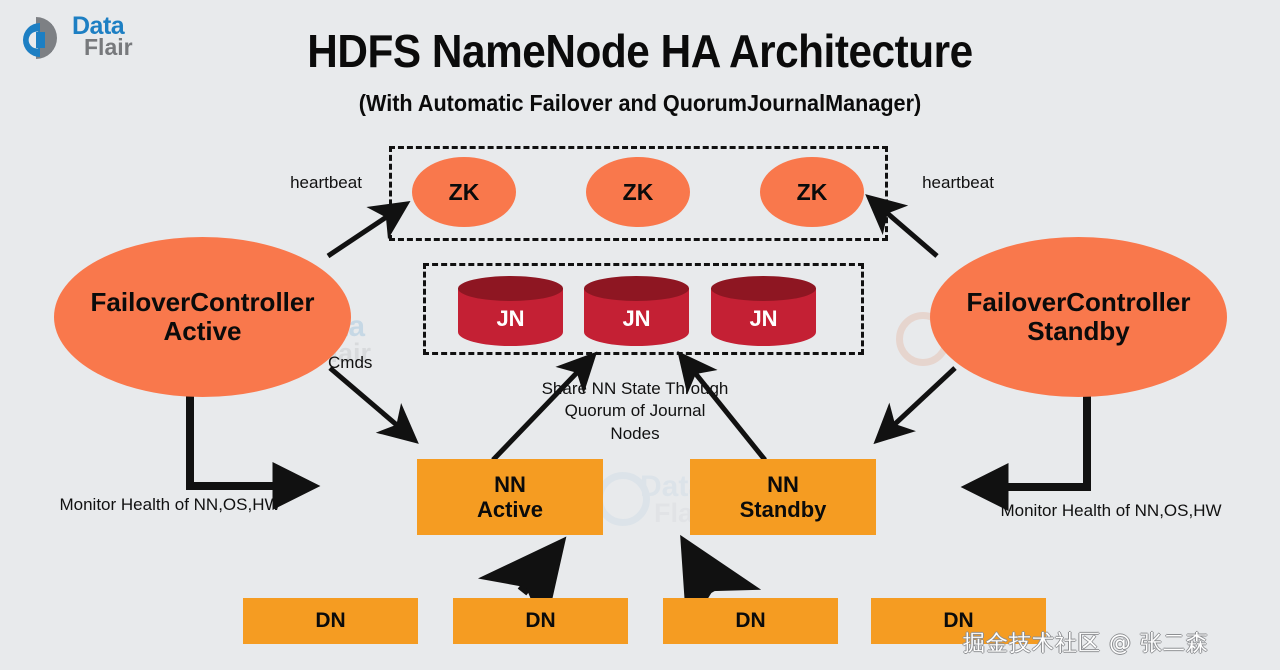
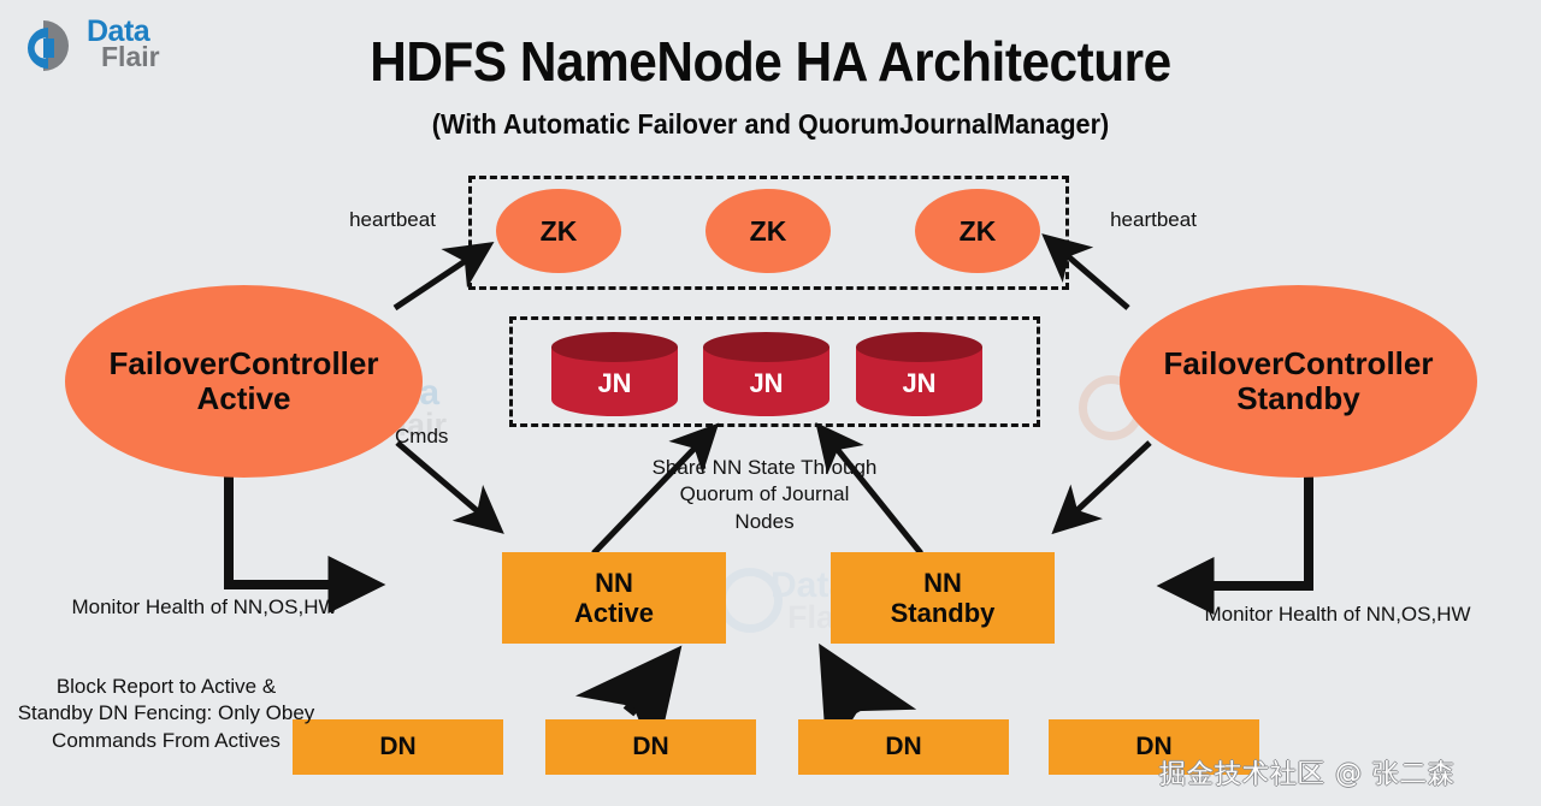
  Data
  Flair
  HDFS NameNode HA Architecture
  (With Automatic Failover and QuorumJournalManager)
  ZK
  ZK
  ZK
  JN
  JN
  JN
  FailoverController
  Active
  FailoverController
  Standby
  NN
  Active
  NN
  Standby
  DN
  DN
  DN
  DN
  heartbeat
  heartbeat
  Cmds
  Share NN State Through Quorum of Journal Nodes
  Monitor Health of NN,OS,HW
  Monitor Health of NN,OS,HW
+ Block Report to Active & Standby DN Fencing: Only Obey Commands From Actives
  掘金技术社区 @ 张二森
